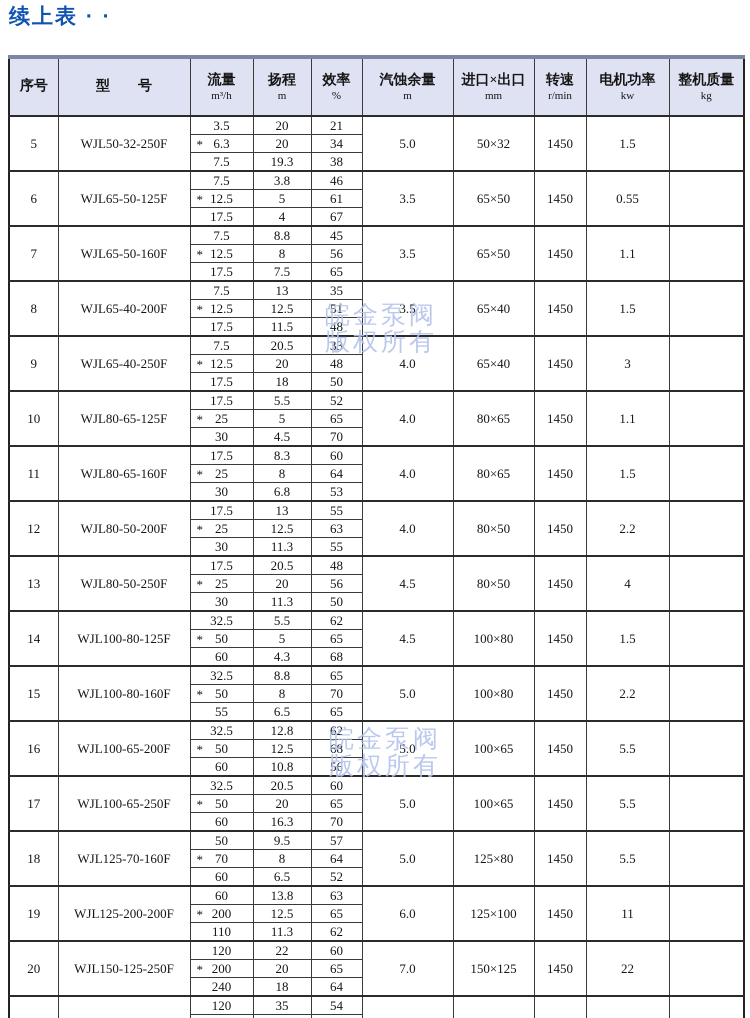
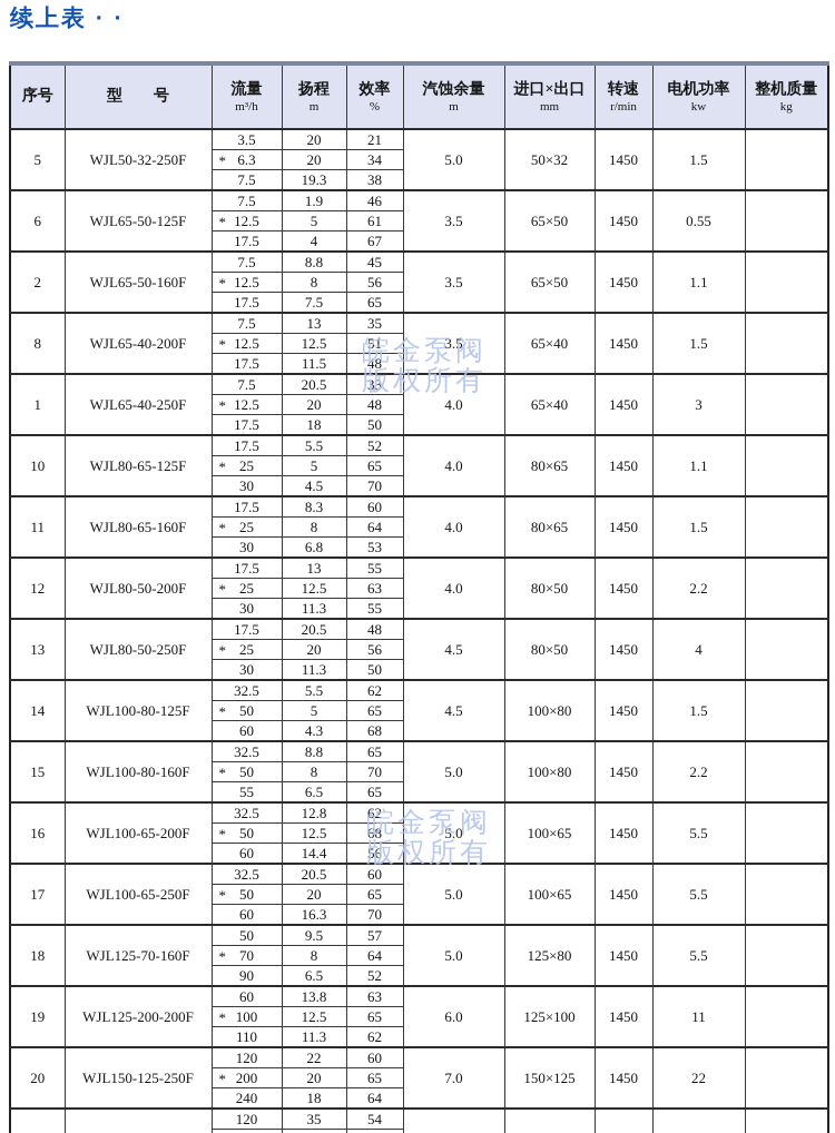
  续上表 · ·
  序号	型 号	流量m³/h	扬程m	效率%	汽蚀余量m	进口×出口mm	转速r/min	电机功率kw	整机质量kg
  5	WJL50-32-250F	3.5	20	21	5.0	50×32	1450	1.5
  * 6.3	20	34
  7.5	19.3	38
- 6	WJL65-50-125F	7.5	3.8	46	3.5	65×50	1450	0.55
+ 6	WJL65-50-125F	7.5	1.9	46	3.5	65×50	1450	0.55
  * 12.5	5	61
  17.5	4	67
- 7	WJL65-50-160F	7.5	8.8	45	3.5	65×50	1450	1.1
+ 2	WJL65-50-160F	7.5	8.8	45	3.5	65×50	1450	1.1
  * 12.5	8	56
  17.5	7.5	65
  8	WJL65-40-200F	7.5	13	35	3.5	65×40	1450	1.5
  * 12.5	12.5	51
  17.5	11.5	48
- 9	WJL65-40-250F	7.5	20.5	33	4.0	65×40	1450	3
+ 1	WJL65-40-250F	7.5	20.5	33	4.0	65×40	1450	3
  * 12.5	20	48
  17.5	18	50
  10	WJL80-65-125F	17.5	5.5	52	4.0	80×65	1450	1.1
  * 25	5	65
  30	4.5	70
  11	WJL80-65-160F	17.5	8.3	60	4.0	80×65	1450	1.5
  * 25	8	64
  30	6.8	53
  12	WJL80-50-200F	17.5	13	55	4.0	80×50	1450	2.2
  * 25	12.5	63
  30	11.3	55
  13	WJL80-50-250F	17.5	20.5	48	4.5	80×50	1450	4
  * 25	20	56
  30	11.3	50
  14	WJL100-80-125F	32.5	5.5	62	4.5	100×80	1450	1.5
  * 50	5	65
  60	4.3	68
  15	WJL100-80-160F	32.5	8.8	65	5.0	100×80	1450	2.2
  * 50	8	70
  55	6.5	65
  16	WJL100-65-200F	32.5	12.8	62	5.0	100×65	1450	5.5
  * 50	12.5	68
- 60	10.8	56
+ 60	14.4	56
  17	WJL100-65-250F	32.5	20.5	60	5.0	100×65	1450	5.5
  * 50	20	65
  60	16.3	70
  18	WJL125-70-160F	50	9.5	57	5.0	125×80	1450	5.5
  * 70	8	64
- 60	6.5	52
+ 90	6.5	52
  19	WJL125-200-200F	60	13.8	63	6.0	125×100	1450	11
- * 200	12.5	65
+ * 100	12.5	65
  110	11.3	62
  20	WJL150-125-250F	120	22	60	7.0	150×125	1450	22
  * 200	20	65
  240	18	64
  皖金泵阀
  版权所有
  皖金泵阀
  版权所有
